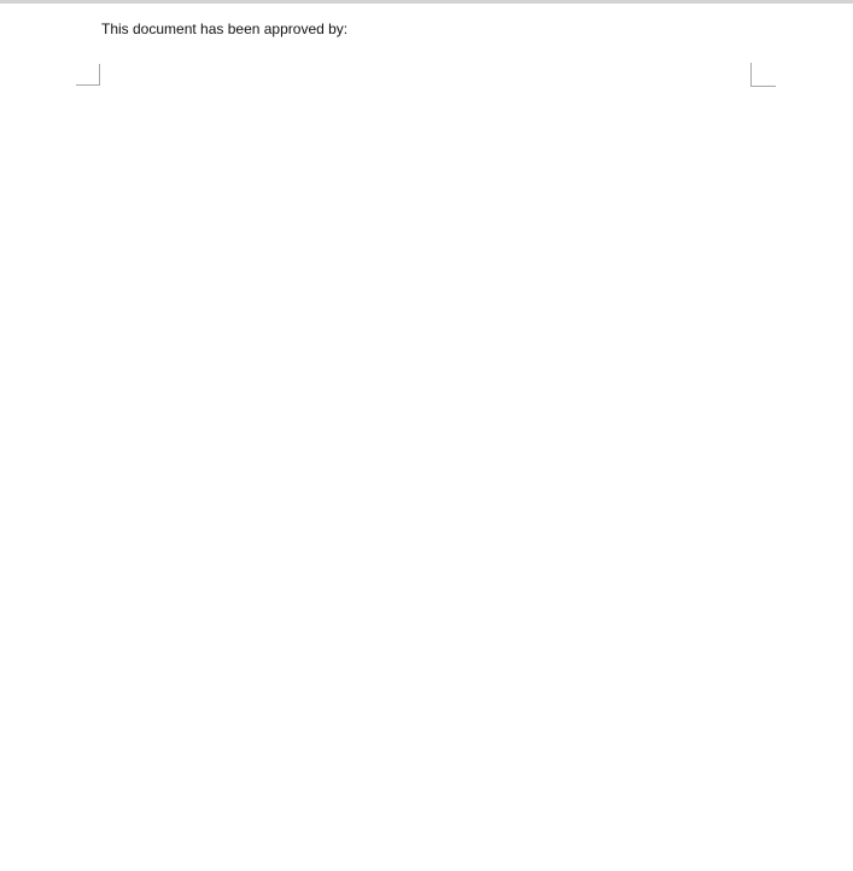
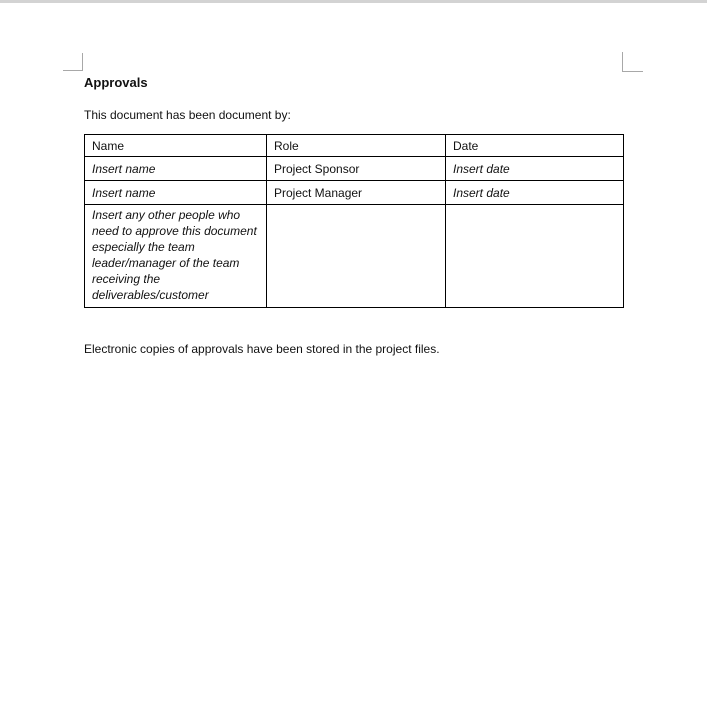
+ Approvals
- This document has been approved by:
+ This document has been document by:
+ Name	Role	Date
+ Insert name	Project Sponsor	Insert date
+ Insert name	Project Manager	Insert date
+ Insert any other people who need to approve this document especially the team leader/manager of the team receiving the deliverables/customer
+ Electronic copies of approvals have been stored in the project files.
